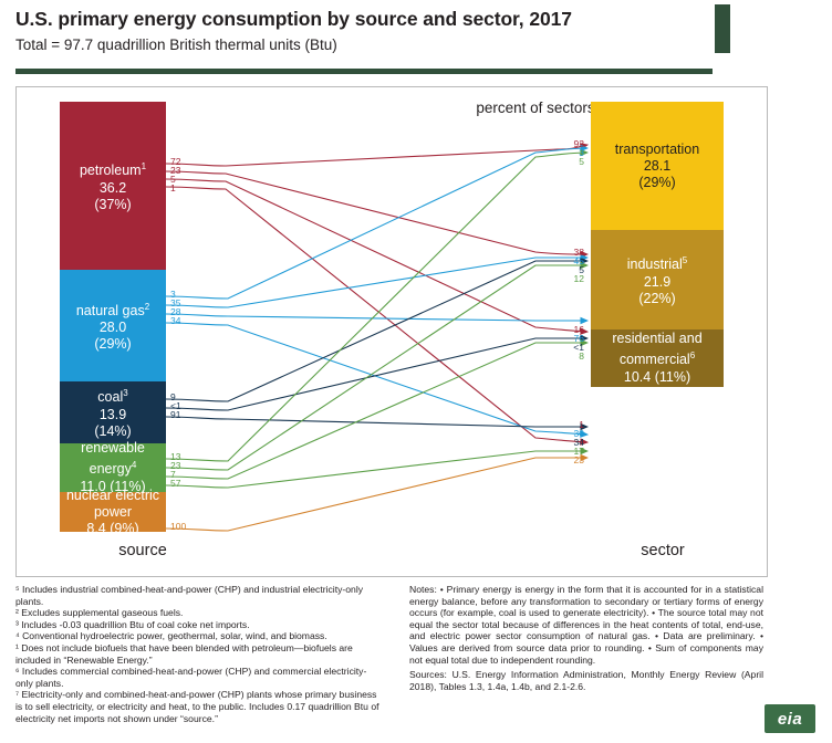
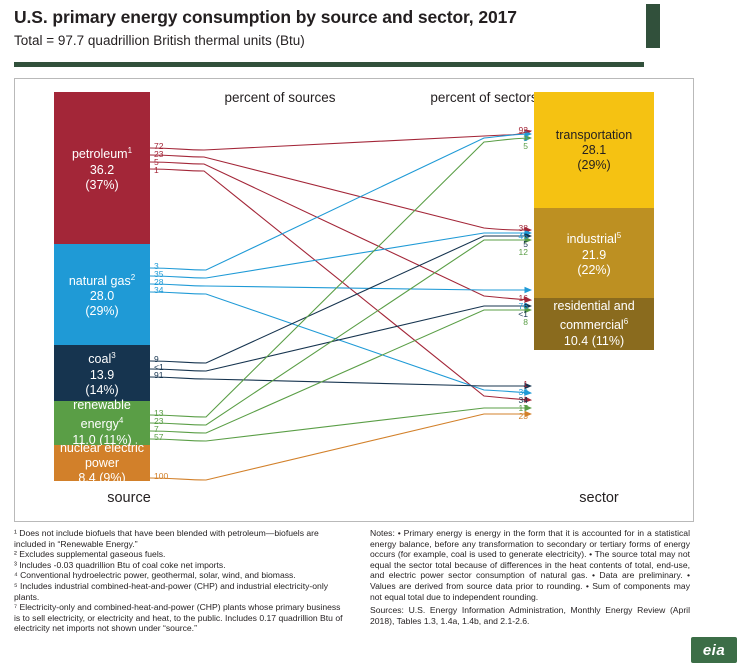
  U.S. primary energy consumption by source and sector, 2017
  Total = 97.7 quadrillion British thermal units (Btu)
+ percent of sources
  percent of sector
  source
  sector
  petroleum1
  36.2
  (37%)
  natural gas2
  28.0
  (29%)
  coal3
  13.9
  (14%)
  renewable energy4
  11.0 (11%)
  nuclear electric power
  8.4 (9%)
  transportation
  28.1
  (29%)
  industrial5
  21.9
  (22%)
  residential and commercial6
  10.4 (11%)
  72
  23
  5
  1
  3
  35
  28
  34
  9
  <1
  91
  13
  23
  7
  57
  100
  92
  3
  5
  38
  45
  5
  12
  16
  76
  <1
  8
  1
  30
  34
  17
  23
- ⁵ Includes industrial combined-heat-and-power (CHP) and industrial electricity-only plants.
+ ¹ Does not include biofuels that have been blended with petroleum—biofuels are included in “Renewable Energy.”
  ² Excludes supplemental gaseous fuels.
  ³ Includes -0.03 quadrillion Btu of coal coke net imports.
  ⁴ Conventional hydroelectric power, geothermal, solar, wind, and biomass.
- ¹ Does not include biofuels that have been blended with petroleum—biofuels are included in “Renewable Energy.”
+ ⁵ Includes industrial combined-heat-and-power (CHP) and industrial electricity-only plants.
- ⁶ Includes commercial combined-heat-and-power (CHP) and commercial electricity-only plants.
  ⁷ Electricity-only and combined-heat-and-power (CHP) plants whose primary business is to sell electricity, or electricity and heat, to the public. Includes 0.17 quadrillion Btu of electricity net imports not shown under “source.”
  Notes: • Primary energy is energy in the form that it is accounted for in a statistical energy balance, before any transformation to secondary or tertiary forms of energy occurs (for example, coal is used to generate electricity). • The source total may not equal the sector total because of differences in the heat contents of total, end-use, and electric power sector consumption of natural gas. • Data are preliminary. • Values are derived from source data prior to rounding. • Sum of components may not equal total due to independent rounding.
  Sources: U.S. Energy Information Administration, Monthly Energy Review (April 2018), Tables 1.3, 1.4a, 1.4b, and 2.1-2.6.
  eia
